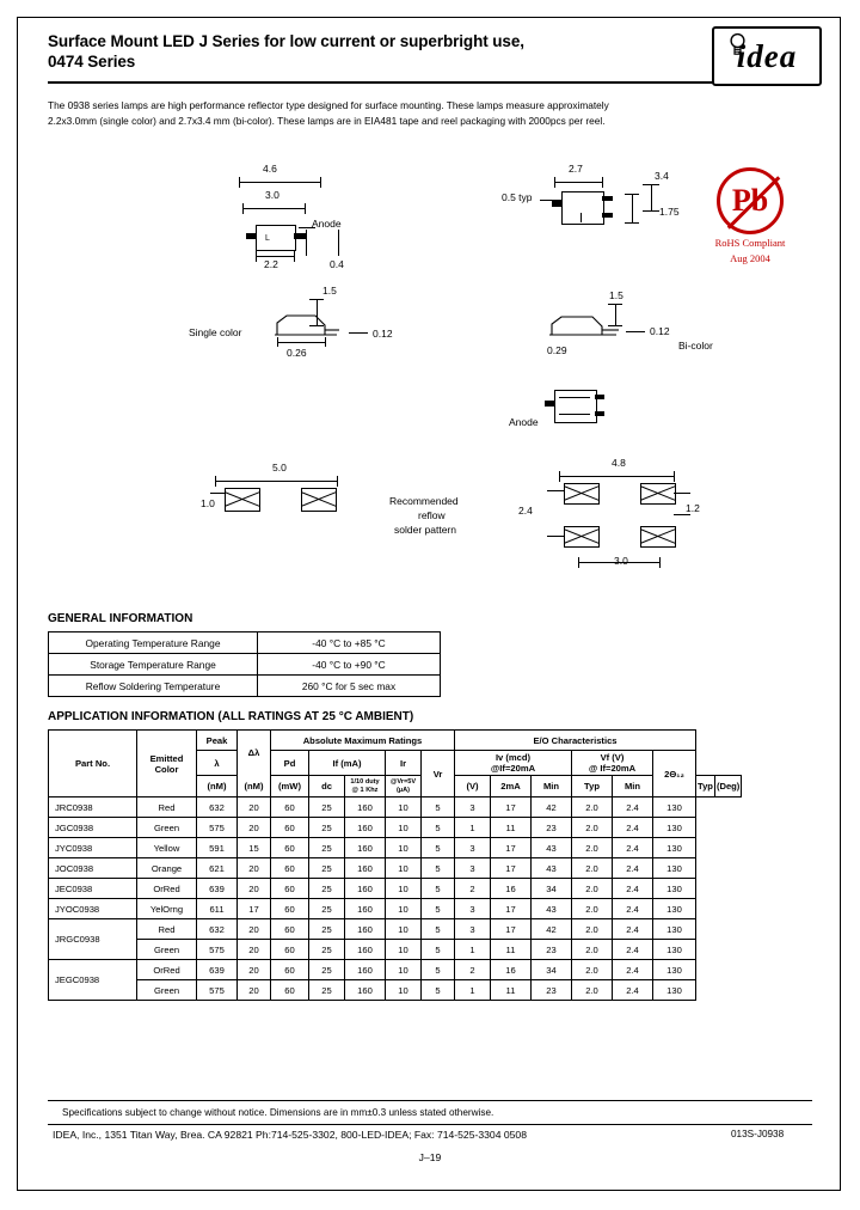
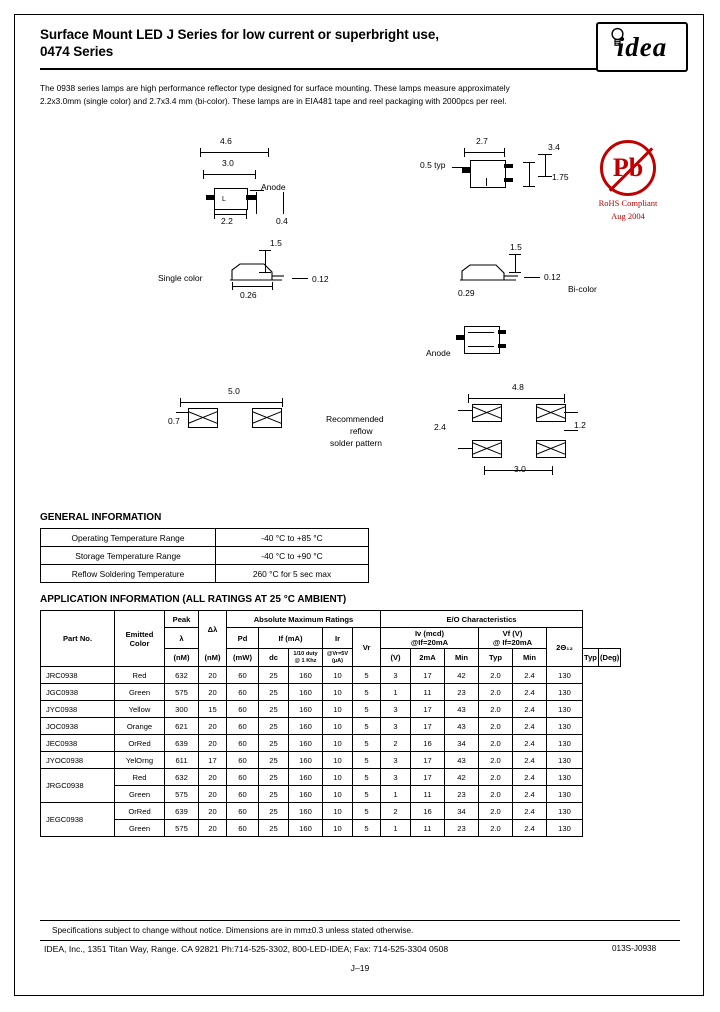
  Surface Mount LED J Series for low current or superbright use,
  0474 Series
  idea
  The 0938 series lamps are high performance reflector type designed for surface mounting. These lamps measure approximately
  2.2x3.0mm (single color) and 2.7x3.4 mm (bi-color). These lamps are in EIA481 tape and reel packaging with 2000pcs per reel.
  4.6
  3.0
  Anode
  2.2
  0.4
  Single color
  1.5
  0.12
  0.26
  2.7
  3.4
  0.5 typ
  1.75
  1.5
  0.12
  0.29
  Bi-color
  Anode
  5.0
- 1.0
+ 0.7
  Recommended
  reflow
  solder pattern
  4.8
  2.4
  1.2
  3.0
  Pb
  RoHS Compliant
  Aug 2004
  GENERAL INFORMATION
  Operating Temperature Range	-40 °C to +85 °C
  Storage Temperature Range	-40 °C to +90 °C
  Reflow Soldering Temperature	260 °C for 5 sec max
  APPLICATION INFORMATION (ALL RATINGS AT 25 °C AMBIENT)
  Part No.	Emitted Color	Peak	Δλ	Absolute Maximum Ratings	E/O Characteristics
  λ	Pd	If (mA)	Ir	Vr	Iv (mcd) @If=20mA	Vf (V) @ If=20mA	2Θ₁₂
  JRC0938	Red	632	20	60	25	160	10	5	3	17	42	2.0	2.4	130
  JGC0938	Green	575	20	60	25	160	10	5	1	11	23	2.0	2.4	130
- JYC0938	Yellow	591	15	60	25	160	10	5	3	17	43	2.0	2.4	130
+ JYC0938	Yellow	300	15	60	25	160	10	5	3	17	43	2.0	2.4	130
  JOC0938	Orange	621	20	60	25	160	10	5	3	17	43	2.0	2.4	130
  JEC0938	OrRed	639	20	60	25	160	10	5	2	16	34	2.0	2.4	130
  JYOC0938	YelOrng	611	17	60	25	160	10	5	3	17	43	2.0	2.4	130
  JRGC0938	Red	632	20	60	25	160	10	5	3	17	42	2.0	2.4	130
  Green	575	20	60	25	160	10	5	1	11	23	2.0	2.4	130
  JEGC0938	OrRed	639	20	60	25	160	10	5	2	16	34	2.0	2.4	130
  Green	575	20	60	25	160	10	5	1	11	23	2.0	2.4	130
  Specifications subject to change without notice. Dimensions are in mm±0.3 unless stated otherwise.
- IDEA, Inc., 1351 Titan Way, Brea. CA 92821 Ph:714-525-3302, 800-LED-IDEA; Fax: 714-525-3304 0508
+ IDEA, Inc., 1351 Titan Way, Range. CA 92821 Ph:714-525-3302, 800-LED-IDEA; Fax: 714-525-3304 0508
  013S-J0938
  J–19
